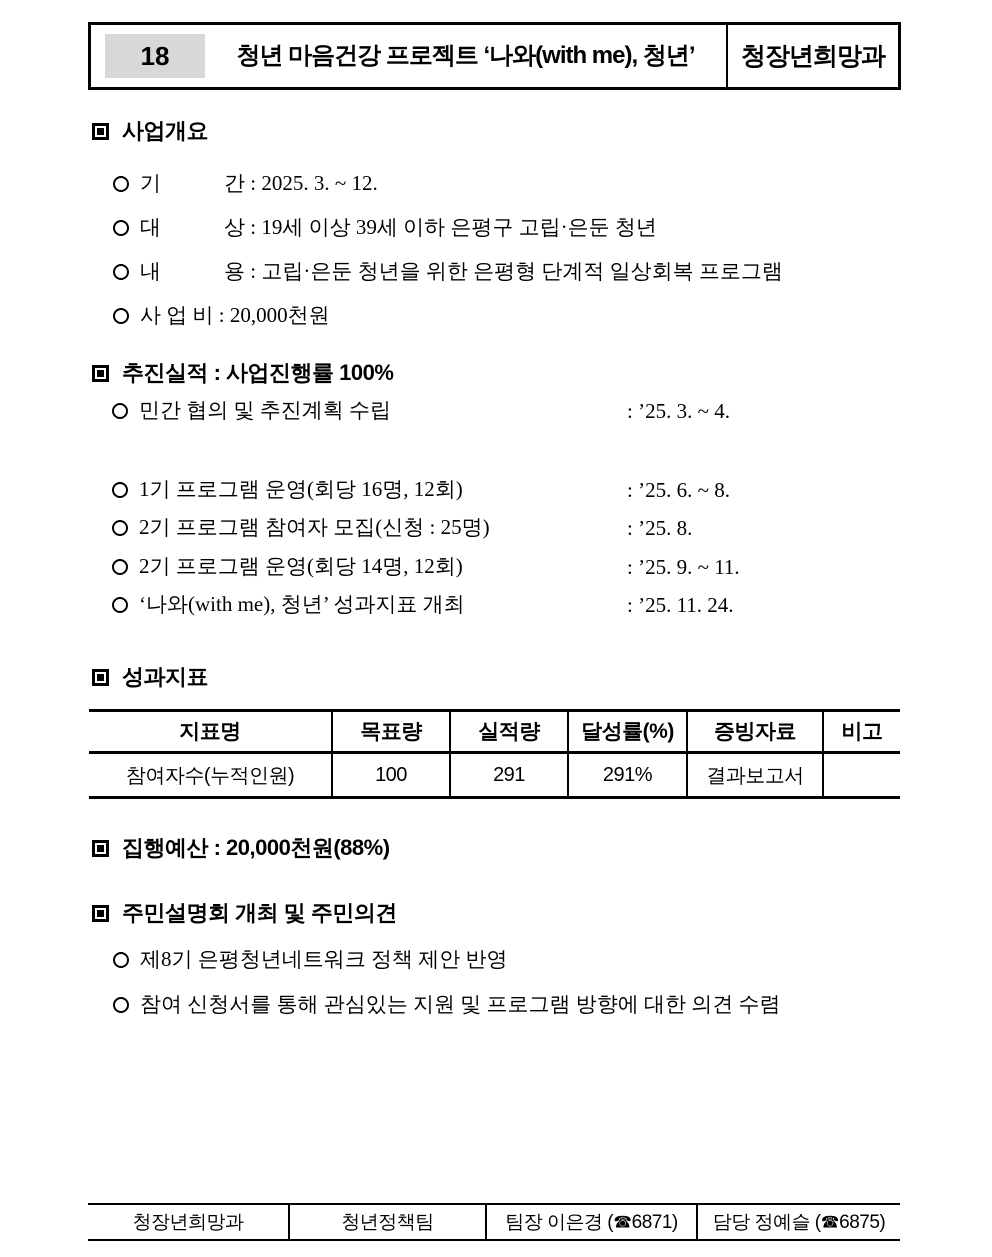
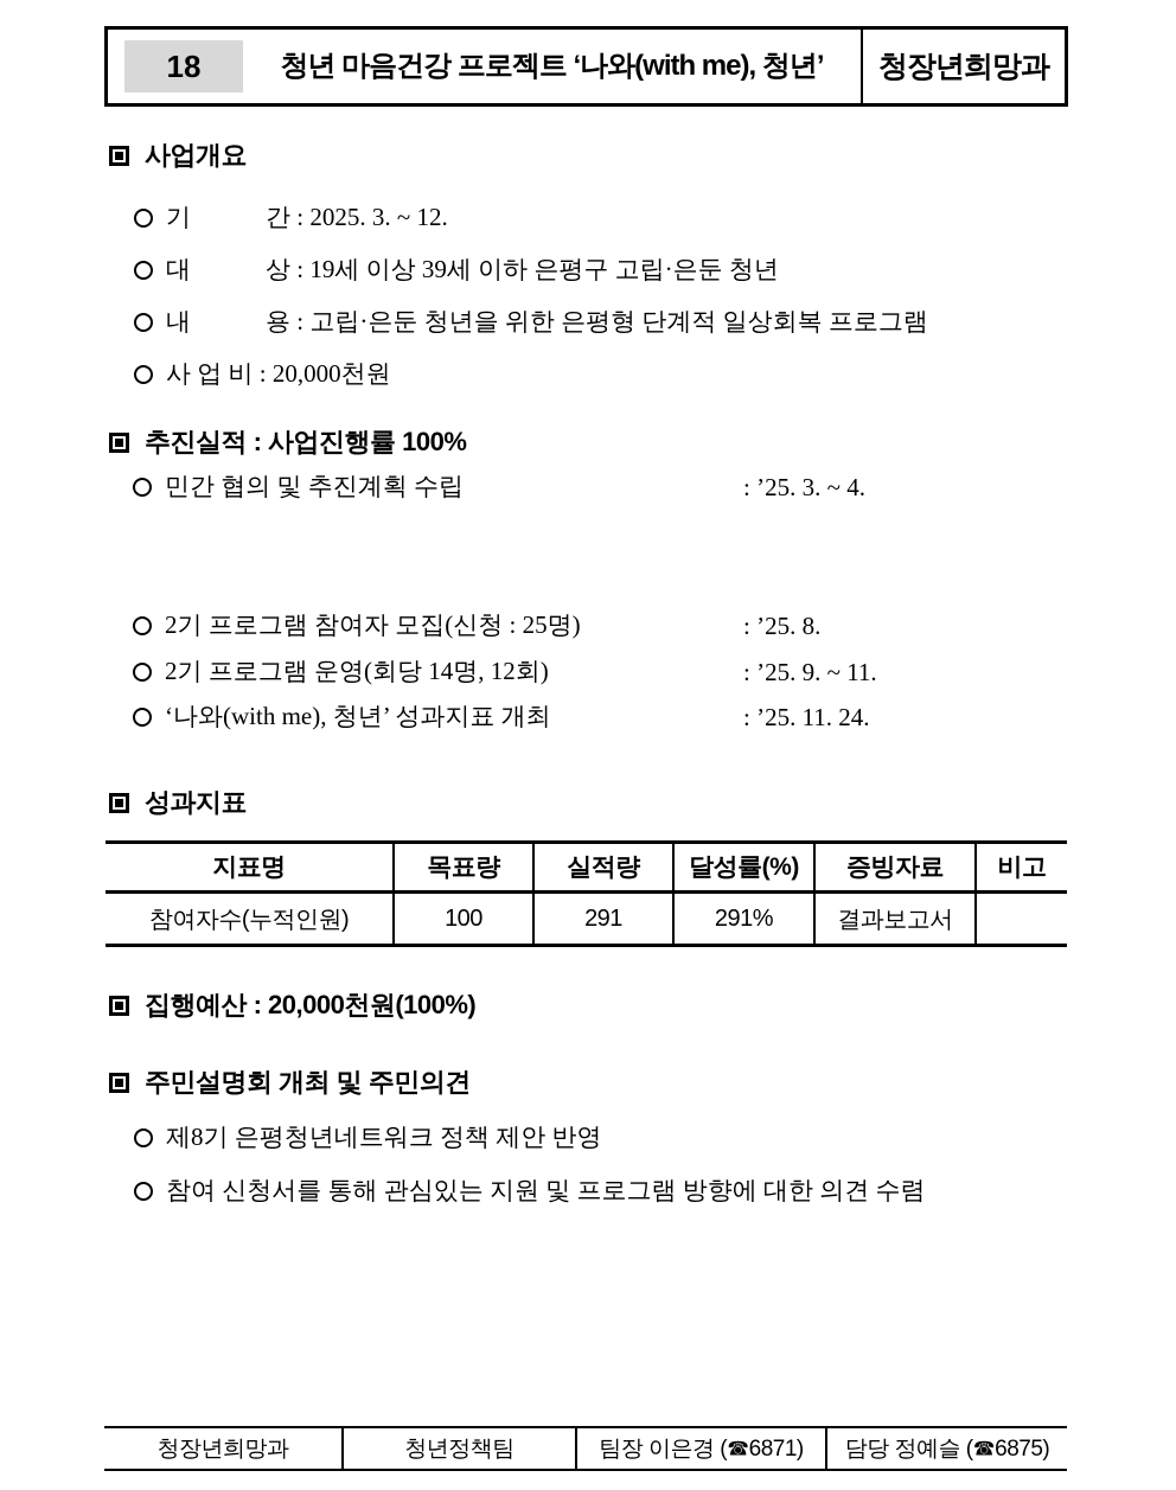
  18
  청년 마음건강 프로젝트 ‘나와(with me), 청년’
  청장년희망과
  사업개요
  기 간 : 2025. 3. ~ 12.
  대 상 : 19세 이상 39세 이하 은평구 고립·은둔 청년
  내 용 : 고립·은둔 청년을 위한 은평형 단계적 일상회복 프로그램
  사 업 비 : 20,000천원
  추진실적 : 사업진행률 100%
  민간 협의 및 추진계획 수립
  : ’25. 3. ~ 4.
- 1기 프로그램 운영(회당 16명, 12회)
- : ’25. 6. ~ 8.
  2기 프로그램 참여자 모집(신청 : 25명)
  : ’25. 8.
  2기 프로그램 운영(회당 14명, 12회)
  : ’25. 9. ~ 11.
  ‘나와(with me), 청년’ 성과지표 개최
  : ’25. 11. 24.
  성과지표
  지표명	목표량	실적량	달성률(%)	증빙자료	비고
  참여자수(누적인원)	100	291	291%	결과보고서
- 집행예산 : 20,000천원(88%)
+ 집행예산 : 20,000천원(100%)
  주민설명회 개최 및 주민의견
  제8기 은평청년네트워크 정책 제안 반영
  참여 신청서를 통해 관심있는 지원 및 프로그램 방향에 대한 의견 수렴
  청장년희망과
  청년정책팀
  팀장 이은경 (☎6871)
  담당 정예슬 (☎6875)
